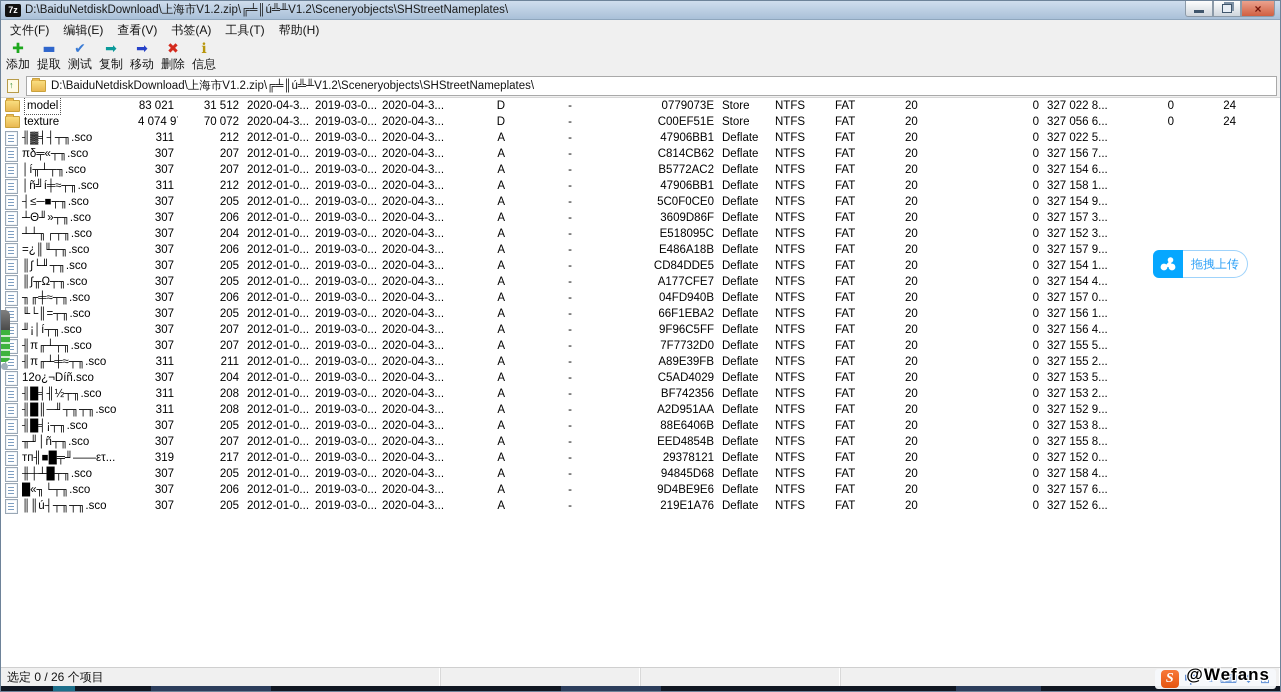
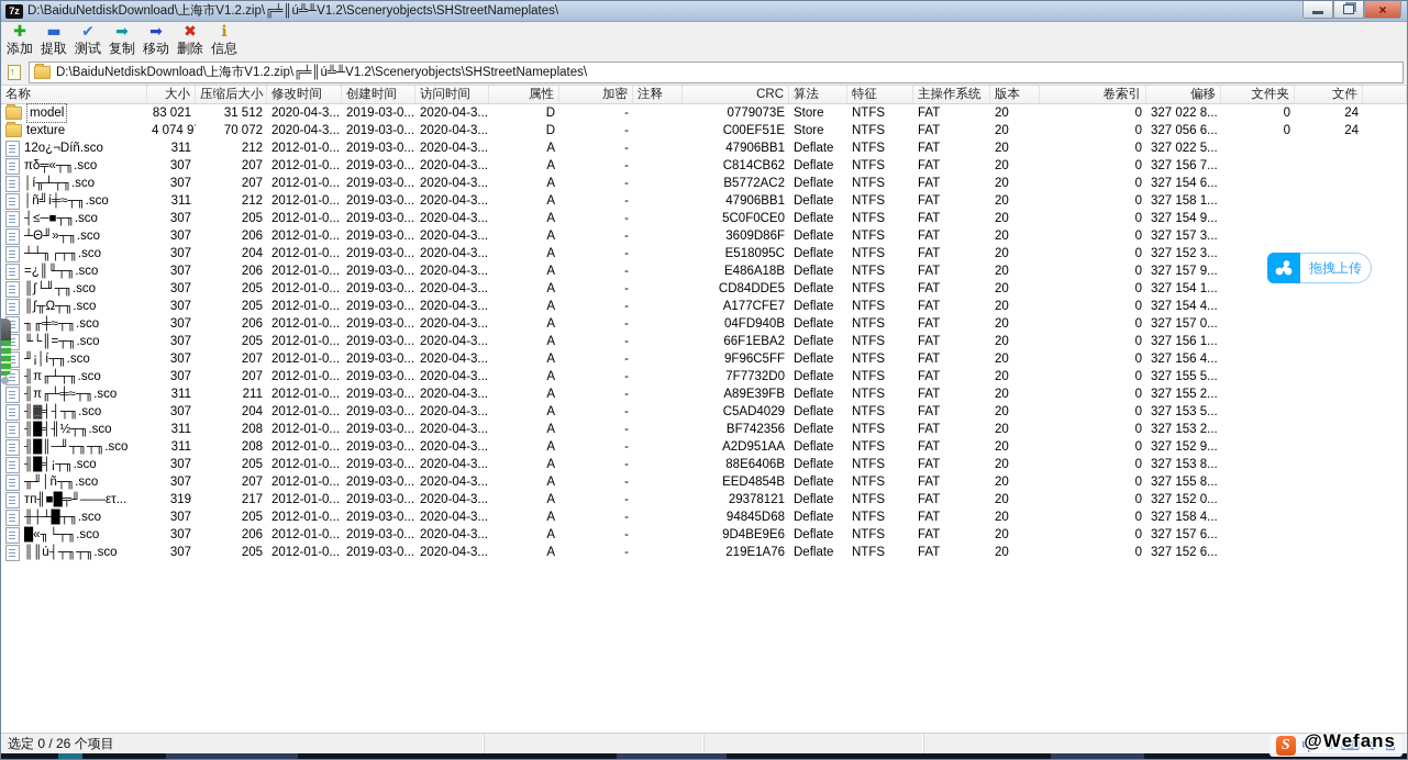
  7z
  D:\BaiduNetdiskDownload\上海市V1.2.zip\╔╧║ú╩╨V1.2\Sceneryobjects\SHStreetNameplates\
  ×
- 文件(F)
- 编辑(E)
- 查看(V)
- 书签(A)
- 工具(T)
- 帮助(H)
  ✚
  添加
  ▬
  提取
  ✔
  测试
  ➡
  复制
  ➡
  移动
  ✖
  删除
  ℹ
  信息
  D:\BaiduNetdiskDownload\上海市V1.2.zip\╔╧║ú╩╨V1.2\Sceneryobjects\SHStreetNameplates\
+ 名称
+ 大小
+ 压缩后大小
+ 修改时间
+ 创建时间
+ 访问时间
+ 属性
+ 加密
+ 注释
+ CRC
+ 算法
+ 特征
+ 主操作系统
+ 版本
+ 卷索引
+ 偏移
+ 文件夹
+ 文件
  model
  83 021
  31 512
  2020-04-3...
  2019-03-0...
  2020-04-3...
  D
  -
  0779073E
  Store
  NTFS
  FAT
  20
  0
  327 022 8...
  0
  24
  texture
  4 074 9
  70 072
  2020-04-3...
  2019-03-0...
  2020-04-3...
  D
  -
  C00EF51E
  Store
  NTFS
  FAT
  20
  0
  327 056 6...
  0
  24
- ╢▓╡┤┬╖.sco
+ 12o¿¬Díñ.sco
  311
  212
  2012-01-0...
  2019-03-0...
  2020-04-3...
  A
  -
  47906BB1
  Deflate
  NTFS
  FAT
  20
  0
  327 022 5...
  πδ╤«┬╖.sco
  307
  207
  2012-01-0...
  2019-03-0...
  2020-04-3...
  A
  -
  C814CB62
  Deflate
  NTFS
  FAT
  20
  0
  327 156 7...
  │í╥┴┬╖.sco
  307
  207
  2012-01-0...
  2019-03-0...
  2020-04-3...
  A
  -
  B5772AC2
  Deflate
  NTFS
  FAT
  20
  0
  327 154 6...
  │ñ╝í╪≈┬╖.sco
  311
  212
  2012-01-0...
  2019-03-0...
  2020-04-3...
  A
  -
  47906BB1
  Deflate
  NTFS
  FAT
  20
  0
  327 158 1...
  ┤≤─■┬╖.sco
  307
  205
  2012-01-0...
  2019-03-0...
  2020-04-3...
  A
  -
  5C0F0CE0
  Deflate
  NTFS
  FAT
  20
  0
  327 154 9...
  ┴Θ╜»┬╖.sco
  307
  206
  2012-01-0...
  2019-03-0...
  2020-04-3...
  A
  -
  3609D86F
  Deflate
  NTFS
  FAT
  20
  0
  327 157 3...
  ┴┴╖┌┬╖.sco
  307
  204
  2012-01-0...
  2019-03-0...
  2020-04-3...
  A
  -
  E518095C
  Deflate
  NTFS
  FAT
  20
  0
  327 152 3...
  =¿║╙┬╖.sco
  307
  206
  2012-01-0...
  2019-03-0...
  2020-04-3...
  A
  -
  E486A18B
  Deflate
  NTFS
  FAT
  20
  0
  327 157 9...
  ║∫└╜┬╖.sco
  307
  205
  2012-01-0...
  2019-03-0...
  2020-04-3...
  A
  -
  CD84DDE5
  Deflate
  NTFS
  FAT
  20
  0
  327 154 1...
  ║∫╥Ω┬╖.sco
  307
  205
  2012-01-0...
  2019-03-0...
  2020-04-3...
  A
  -
  A177CFE7
  Deflate
  NTFS
  FAT
  20
  0
  327 154 4...
  ╖╓╪≈┬╖.sco
  307
  206
  2012-01-0...
  2019-03-0...
  2020-04-3...
  A
  -
  04FD940B
  Deflate
  NTFS
  FAT
  20
  0
  327 157 0...
  ╙└║=┬╖.sco
  307
  205
  2012-01-0...
  2019-03-0...
  2020-04-3...
  A
  -
  66F1EBA2
  Deflate
  NTFS
  FAT
  20
  0
  327 156 1...
  ╜¡│í┬╖.sco
  307
  207
  2012-01-0...
  2019-03-0...
  2020-04-3...
  A
  -
  9F96C5FF
  Deflate
  NTFS
  FAT
  20
  0
  327 156 4...
  ╢π╓┴┬╖.sco
  307
  207
  2012-01-0...
  2019-03-0...
  2020-04-3...
  A
  -
  7F7732D0
  Deflate
  NTFS
  FAT
  20
  0
  327 155 5...
  ╢π╓┴╪≈┬╖.sco
  311
  211
  2012-01-0...
  2019-03-0...
  2020-04-3...
  A
  -
  A89E39FB
  Deflate
  NTFS
  FAT
  20
  0
  327 155 2...
- 12o¿¬Díñ.sco
+ ╢▓╡┤┬╖.sco
  307
  204
  2012-01-0...
  2019-03-0...
  2020-04-3...
  A
  -
  C5AD4029
  Deflate
  NTFS
  FAT
  20
  0
  327 153 5...
  ╢█╡╢½┬╖.sco
  311
  208
  2012-01-0...
  2019-03-0...
  2020-04-3...
  A
  -
  BF742356
  Deflate
  NTFS
  FAT
  20
  0
  327 153 2...
  ╢█║─╜┬╖┬╖.sco
  311
  208
  2012-01-0...
  2019-03-0...
  2020-04-3...
  A
  -
  A2D951AA
  Deflate
  NTFS
  FAT
  20
  0
  327 152 9...
  ╢█╡¡┬╖.sco
  307
  205
  2012-01-0...
  2019-03-0...
  2020-04-3...
  A
  -
  88E6406B
  Deflate
  NTFS
  FAT
  20
  0
  327 153 8...
  ╥╜│ñ┬╖.sco
  307
  207
  2012-01-0...
  2019-03-0...
  2020-04-3...
  A
  -
  EED4854B
  Deflate
  NTFS
  FAT
  20
  0
  327 155 8...
  тп╢■█╤╜——ετ...
  319
  217
  2012-01-0...
  2019-03-0...
  2020-04-3...
  A
  -
  29378121
  Deflate
  NTFS
  FAT
  20
  0
  327 152 0...
  ╫┼┴█┬╖.sco
  307
  205
  2012-01-0...
  2019-03-0...
  2020-04-3...
  A
  -
  94845D68
  Deflate
  NTFS
  FAT
  20
  0
  327 158 4...
  █«╖└┬╖.sco
  307
  206
  2012-01-0...
  2019-03-0...
  2020-04-3...
  A
  -
  9D4BE9E6
  Deflate
  NTFS
  FAT
  20
  0
  327 157 6...
  ║║ú┤┬╖┬╖.sco
  307
  205
  2012-01-0...
  2019-03-0...
  2020-04-3...
  A
  -
  219E1A76
  Deflate
  NTFS
  FAT
  20
  0
  327 152 6...
  拖拽上传
  选定 0 / 26 个项目
  S
  中
  ✎
  ⌨
  ❖
  ⊞
  @Wefans
